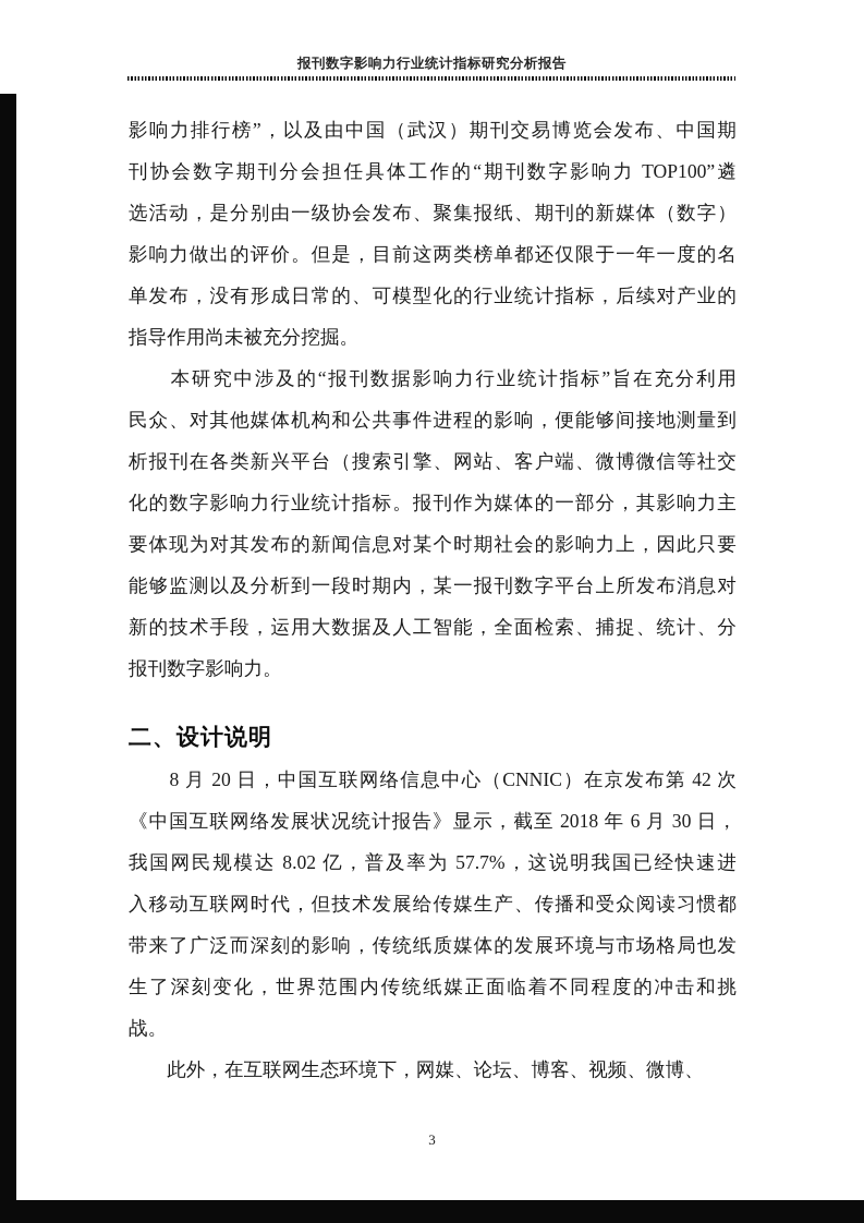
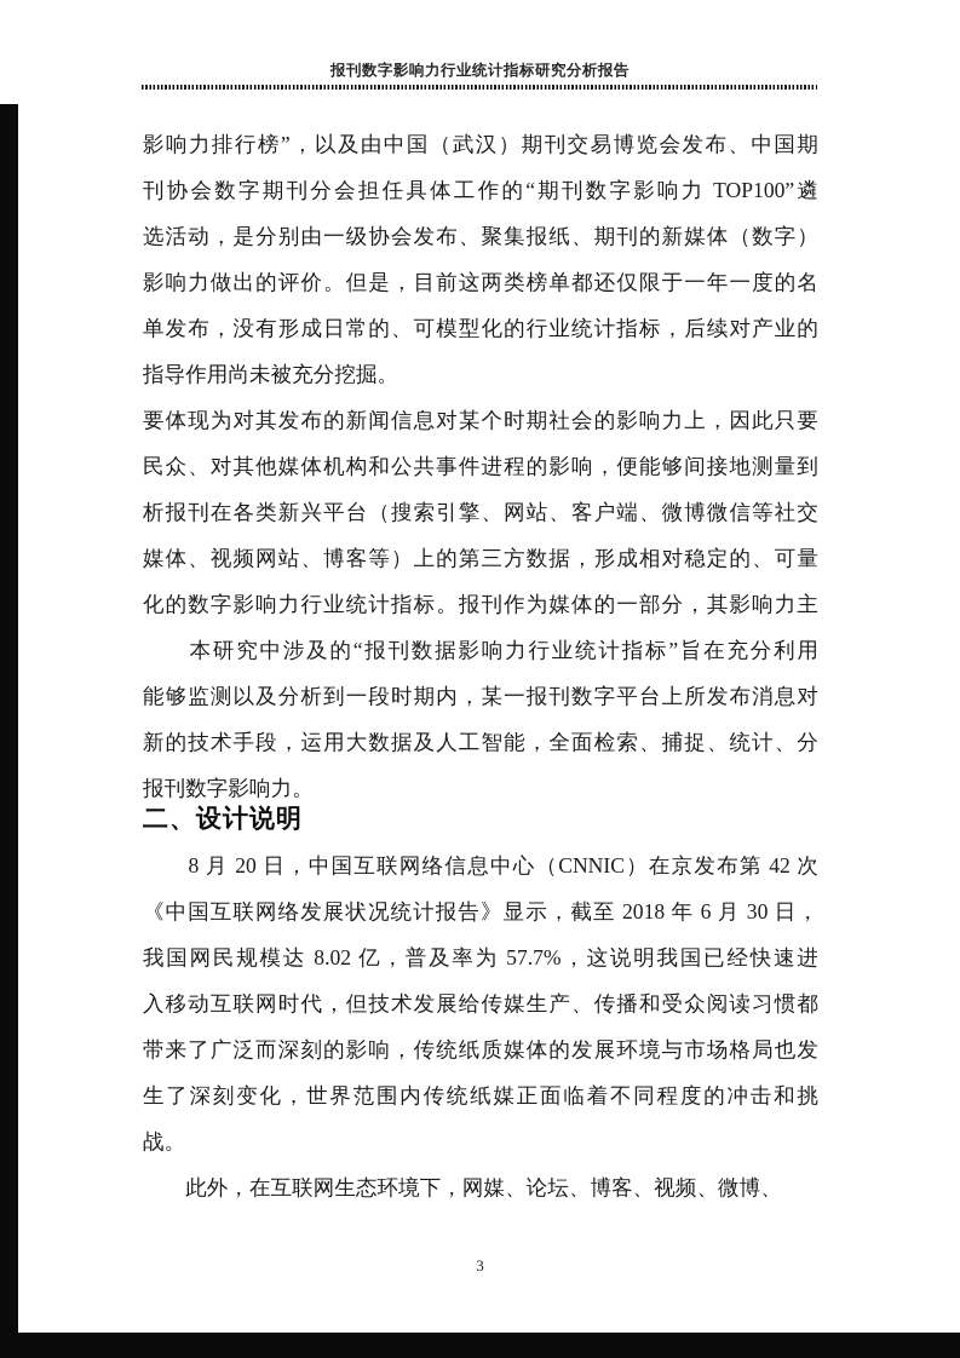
  报刊数字影响力行业统计指标研究分析报告
  影响力排行榜”，以及由中国（武汉）期刊交易博览会发布、中国期
  刊协会数字期刊分会担任具体工作的“期刊数字影响力 TOP100”遴
  选活动，是分别由一级协会发布、聚集报纸、期刊的新媒体（数字）
  影响力做出的评价。但是，目前这两类榜单都还仅限于一年一度的名
  单发布，没有形成日常的、可模型化的行业统计指标，后续对产业的
  指导作用尚未被充分挖掘。
- 本研究中涉及的“报刊数据影响力行业统计指标”旨在充分利用
+ 要体现为对其发布的新闻信息对某个时期社会的影响力上，因此只要
  民众、对其他媒体机构和公共事件进程的影响，便能够间接地测量到
  析报刊在各类新兴平台（搜索引擎、网站、客户端、微博微信等社交
+ 媒体、视频网站、博客等）上的第三方数据，形成相对稳定的、可量
  化的数字影响力行业统计指标。报刊作为媒体的一部分，其影响力主
- 要体现为对其发布的新闻信息对某个时期社会的影响力上，因此只要
+ 本研究中涉及的“报刊数据影响力行业统计指标”旨在充分利用
  能够监测以及分析到一段时期内，某一报刊数字平台上所发布消息对
  新的技术手段，运用大数据及人工智能，全面检索、捕捉、统计、分
  报刊数字影响力。
  二、设计说明
  8 月 20 日，中国互联网络信息中心（CNNIC）在京发布第 42 次
  《中国互联网络发展状况统计报告》显示，截至 2018 年 6 月 30 日，
  我国网民规模达 8.02 亿，普及率为 57.7%，这说明我国已经快速进
  入移动互联网时代，但技术发展给传媒生产、传播和受众阅读习惯都
  带来了广泛而深刻的影响，传统纸质媒体的发展环境与市场格局也发
  生了深刻变化，世界范围内传统纸媒正面临着不同程度的冲击和挑
  战。
  此外，在互联网生态环境下，网媒、论坛、博客、视频、微博、
  3
